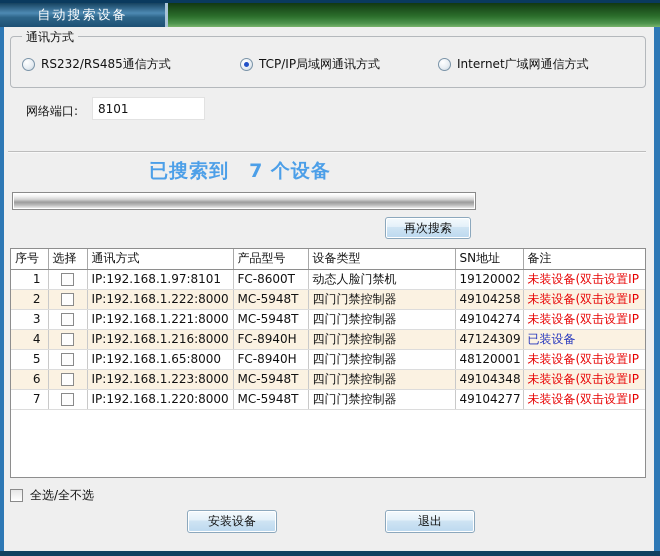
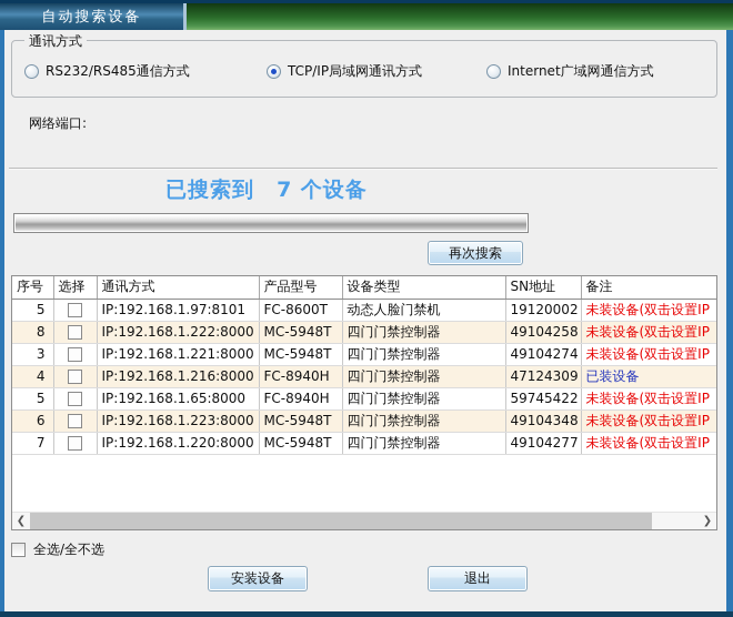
  自动搜索设备
  通讯方式
  RS232/RS485通信方式
  TCP/IP局域网通讯方式
  Internet广域网通信方式
  网络端口:
- 8101
  已搜索到 7 个设备
  再次搜索
  序号	选择	通讯方式	产品型号	设备类型	SN地址	备注
- 1		IP:192.168.1.97:8101	FC-8600T	动态人脸门禁机	19120002	未装设备(双击设置IP
+ 5		IP:192.168.1.97:8101	FC-8600T	动态人脸门禁机	19120002	未装设备(双击设置IP
- 2		IP:192.168.1.222:8000	MC-5948T	四门门禁控制器	49104258	未装设备(双击设置IP
+ 8		IP:192.168.1.222:8000	MC-5948T	四门门禁控制器	49104258	未装设备(双击设置IP
  3		IP:192.168.1.221:8000	MC-5948T	四门门禁控制器	49104274	未装设备(双击设置IP
  4		IP:192.168.1.216:8000	FC-8940H	四门门禁控制器	47124309	已装设备
- 5		IP:192.168.1.65:8000	FC-8940H	四门门禁控制器	48120001	未装设备(双击设置IP
+ 5		IP:192.168.1.65:8000	FC-8940H	四门门禁控制器	59745422	未装设备(双击设置IP
  6		IP:192.168.1.223:8000	MC-5948T	四门门禁控制器	49104348	未装设备(双击设置IP
  7		IP:192.168.1.220:8000	MC-5948T	四门门禁控制器	49104277	未装设备(双击设置IP
+ ❮
+ ❯
  全选/全不选
  安装设备
  退出
